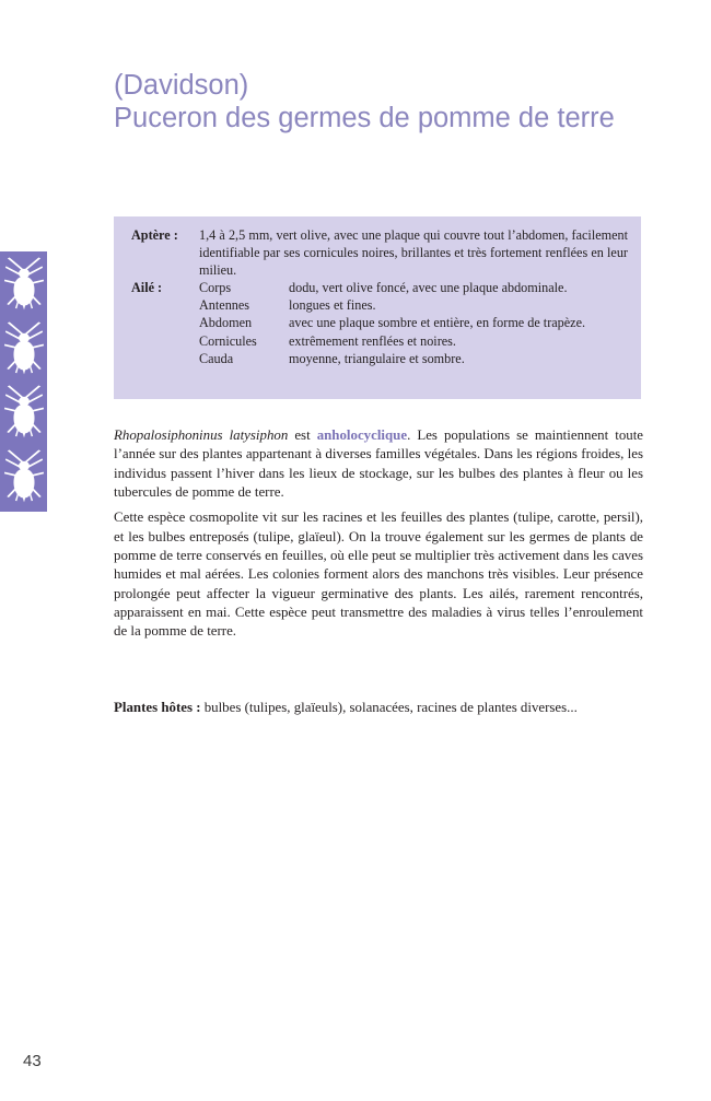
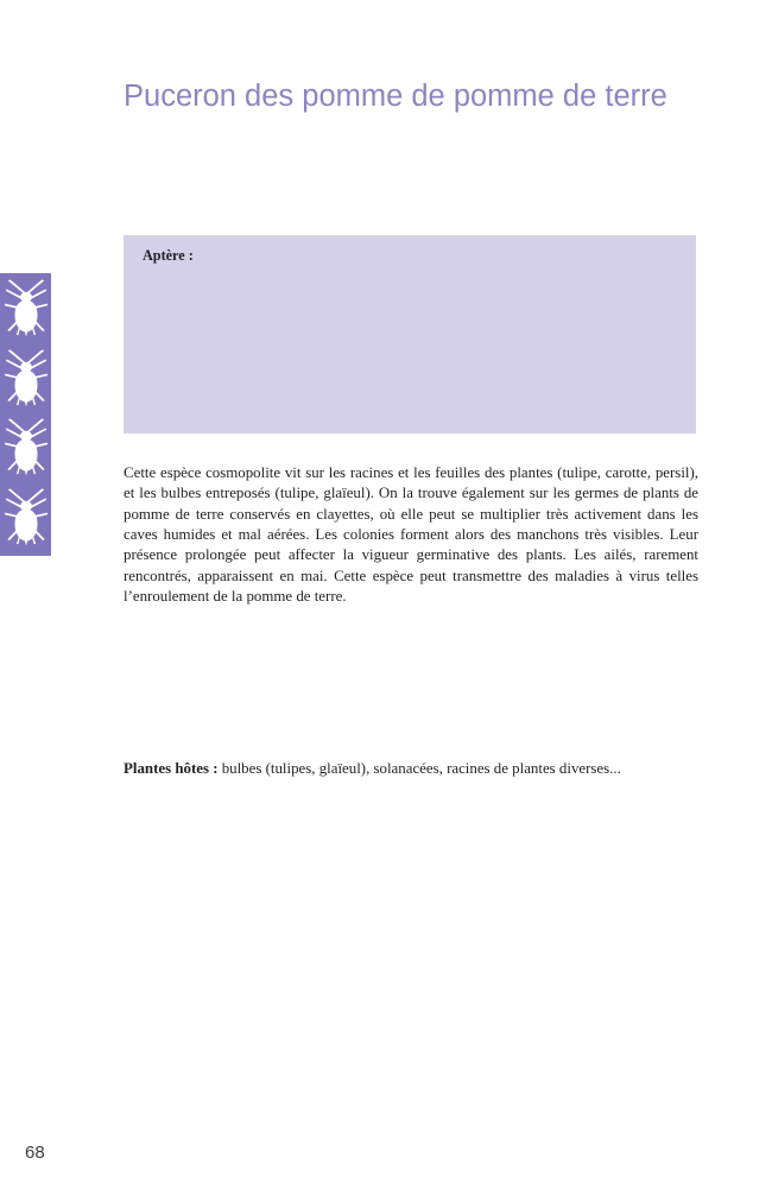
- (Davidson)
- Puceron des germes de pomme de terre
+ Puceron des pomme de pomme de terre
  Aptère :
- 1,4 à 2,5 mm, vert olive, avec une plaque qui couvre tout l’abdomen, facilement identifiable par ses cornicules noires, brillantes et très fortement renflées en leur milieu.
- Ailé :
- Corps
- dodu, vert olive foncé, avec une plaque abdominale.
- Antennes
- longues et fines.
- Abdomen
- avec une plaque sombre et entière, en forme de trapèze.
- Cornicules
- extrêmement renflées et noires.
- Cauda
- moyenne, triangulaire et sombre.
- Rhopalosiphoninus latysiphon est anholocyclique. Les populations se maintiennent toute l’année sur des plantes appartenant à diverses familles végétales. Dans les régions froides, les individus passent l’hiver dans les lieux de stockage, sur les bulbes des plantes à fleur ou les tubercules de pomme de terre.
- Cette espèce cosmopolite vit sur les racines et les feuilles des plantes (tulipe, carotte, persil), et les bulbes entreposés (tulipe, glaïeul). On la trouve également sur les germes de plants de pomme de terre conservés en feuilles, où elle peut se multiplier très activement dans les caves humides et mal aérées. Les colonies forment alors des manchons très visibles. Leur présence prolongée peut affecter la vigueur germinative des plants. Les ailés, rarement rencontrés, apparaissent en mai. Cette espèce peut transmettre des maladies à virus telles l’enroulement de la pomme de terre.
+ Cette espèce cosmopolite vit sur les racines et les feuilles des plantes (tulipe, carotte, persil), et les bulbes entreposés (tulipe, glaïeul). On la trouve également sur les germes de plants de pomme de terre conservés en clayettes, où elle peut se multiplier très activement dans les caves humides et mal aérées. Les colonies forment alors des manchons très visibles. Leur présence prolongée peut affecter la vigueur germinative des plants. Les ailés, rarement rencontrés, apparaissent en mai. Cette espèce peut transmettre des maladies à virus telles l’enroulement de la pomme de terre.
- Plantes hôtes : bulbes (tulipes, glaïeuls), solanacées, racines de plantes diverses...
+ Plantes hôtes : bulbes (tulipes, glaïeul), solanacées, racines de plantes diverses...
- 43
+ 68
